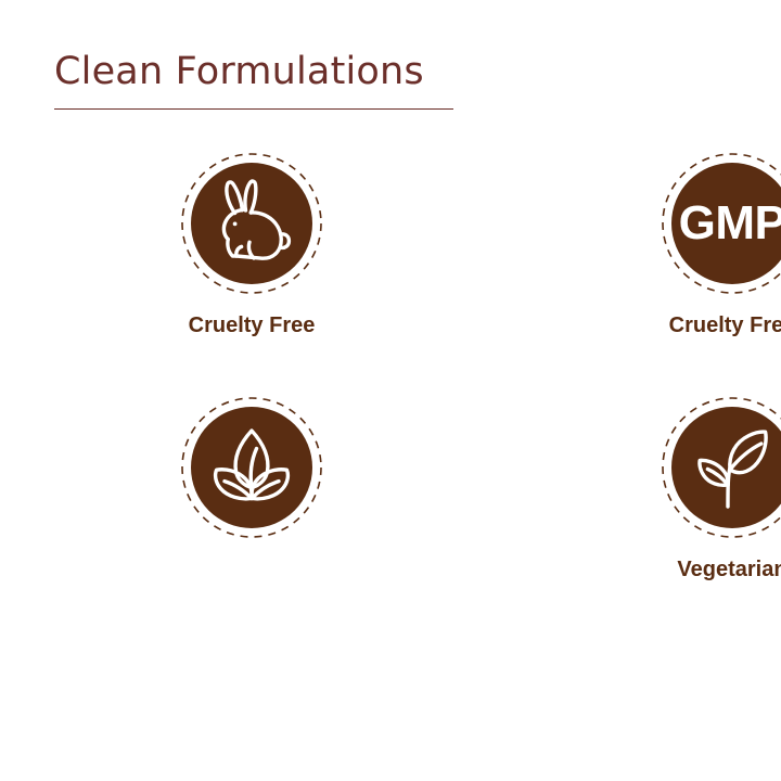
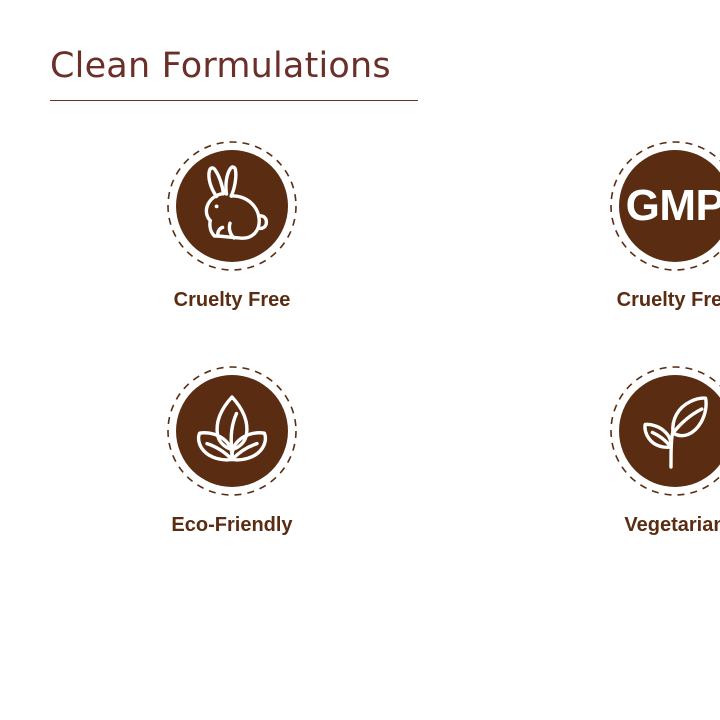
  Clean Formulations
  Cruelty Free
  GMP
  Cruelty Fre
+ Eco-Friendly
  Vegetarian
